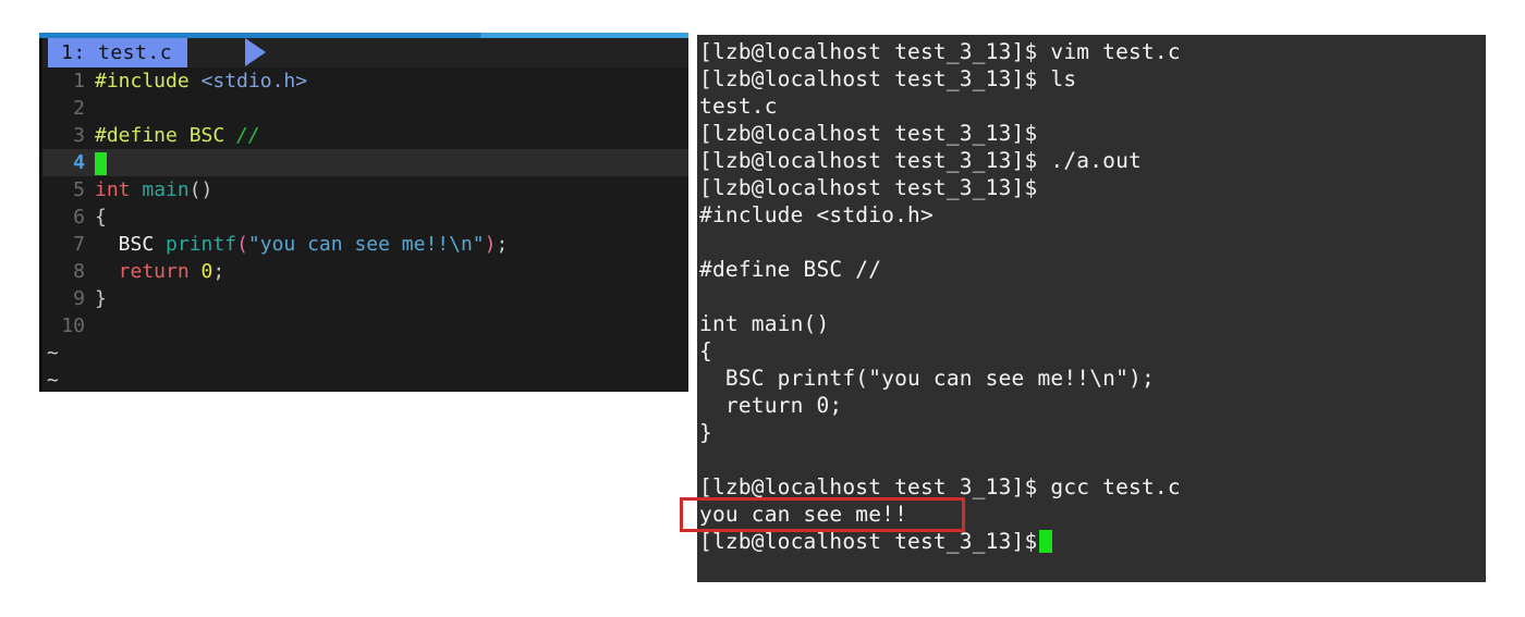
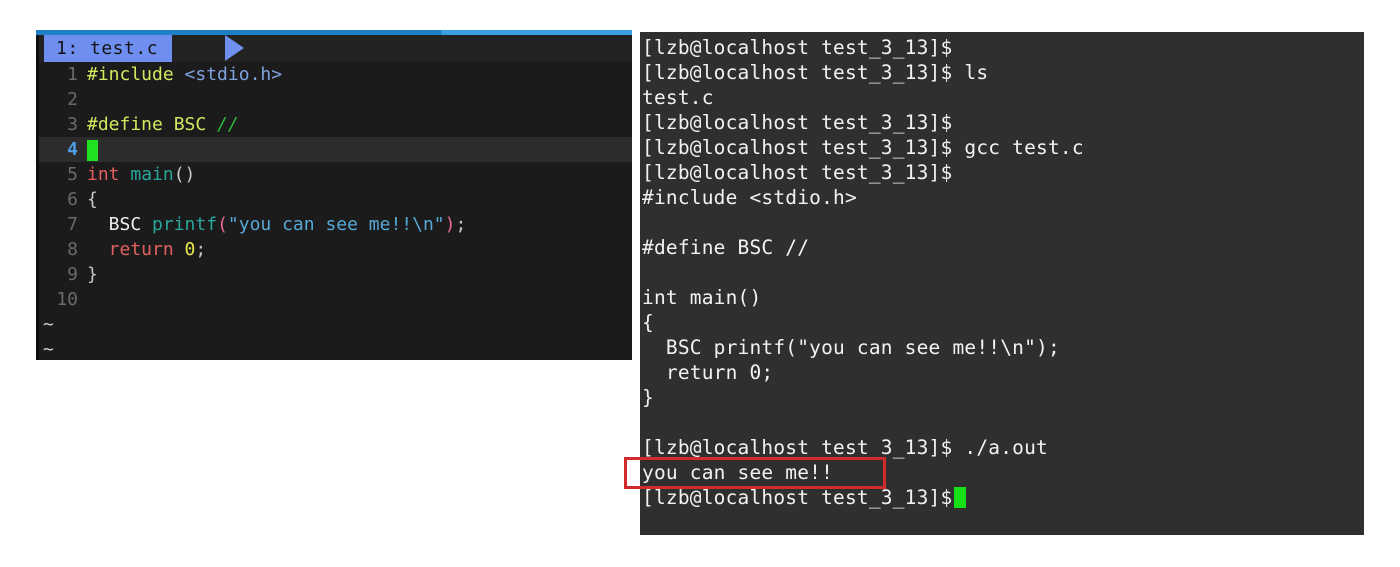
  1: test.c
  1
  #include <stdio.h>
  2
  3
  #define BSC //
  4
  5
  int main()
  6
  {
  7
  BSC printf("you can see me!!\n");
  8
  return 0;
  9
  }
  10
  ~
  ~
  [lzb@localhost test_3_13]$
- vim test.c
  [lzb@localhost test_3_13]$
  ls
  test.c
  [lzb@localhost test_3_13]$
  [lzb@localhost test_3_13]$
- ./a.out
+ gcc test.c
  [lzb@localhost test_3_13]$
  #include <stdio.h>
  #define BSC //
  int main()
  {
  BSC printf("you can see me!!\n");
  return 0;
  }
  [lzb@localhost test_3_13]$
- gcc test.c
+ ./a.out
  you can see me!!
  [lzb@localhost test_3_13]$
